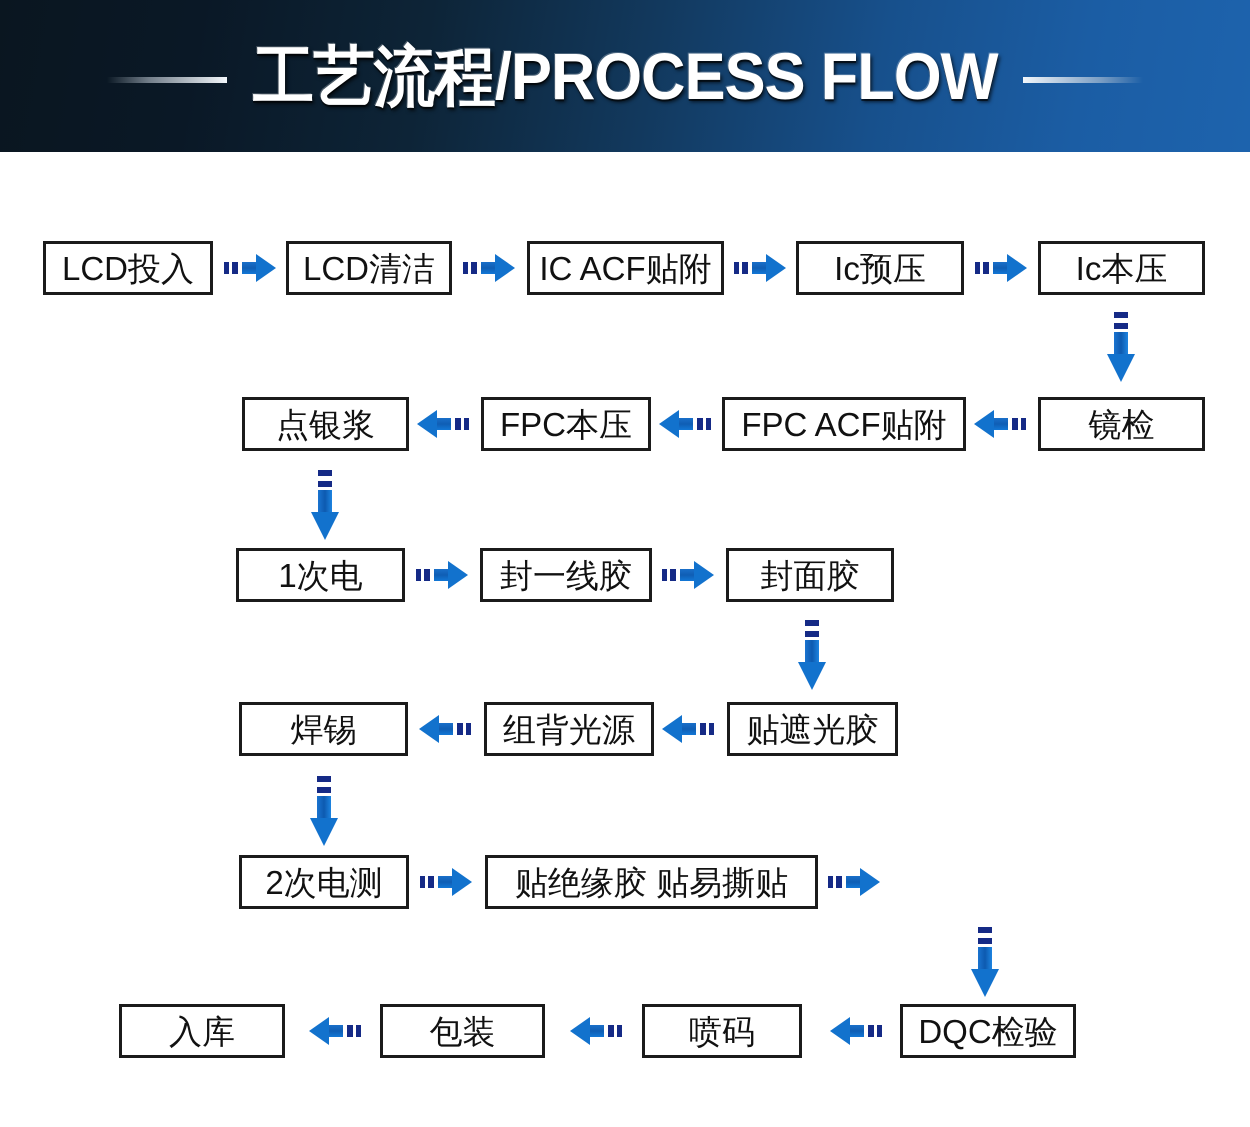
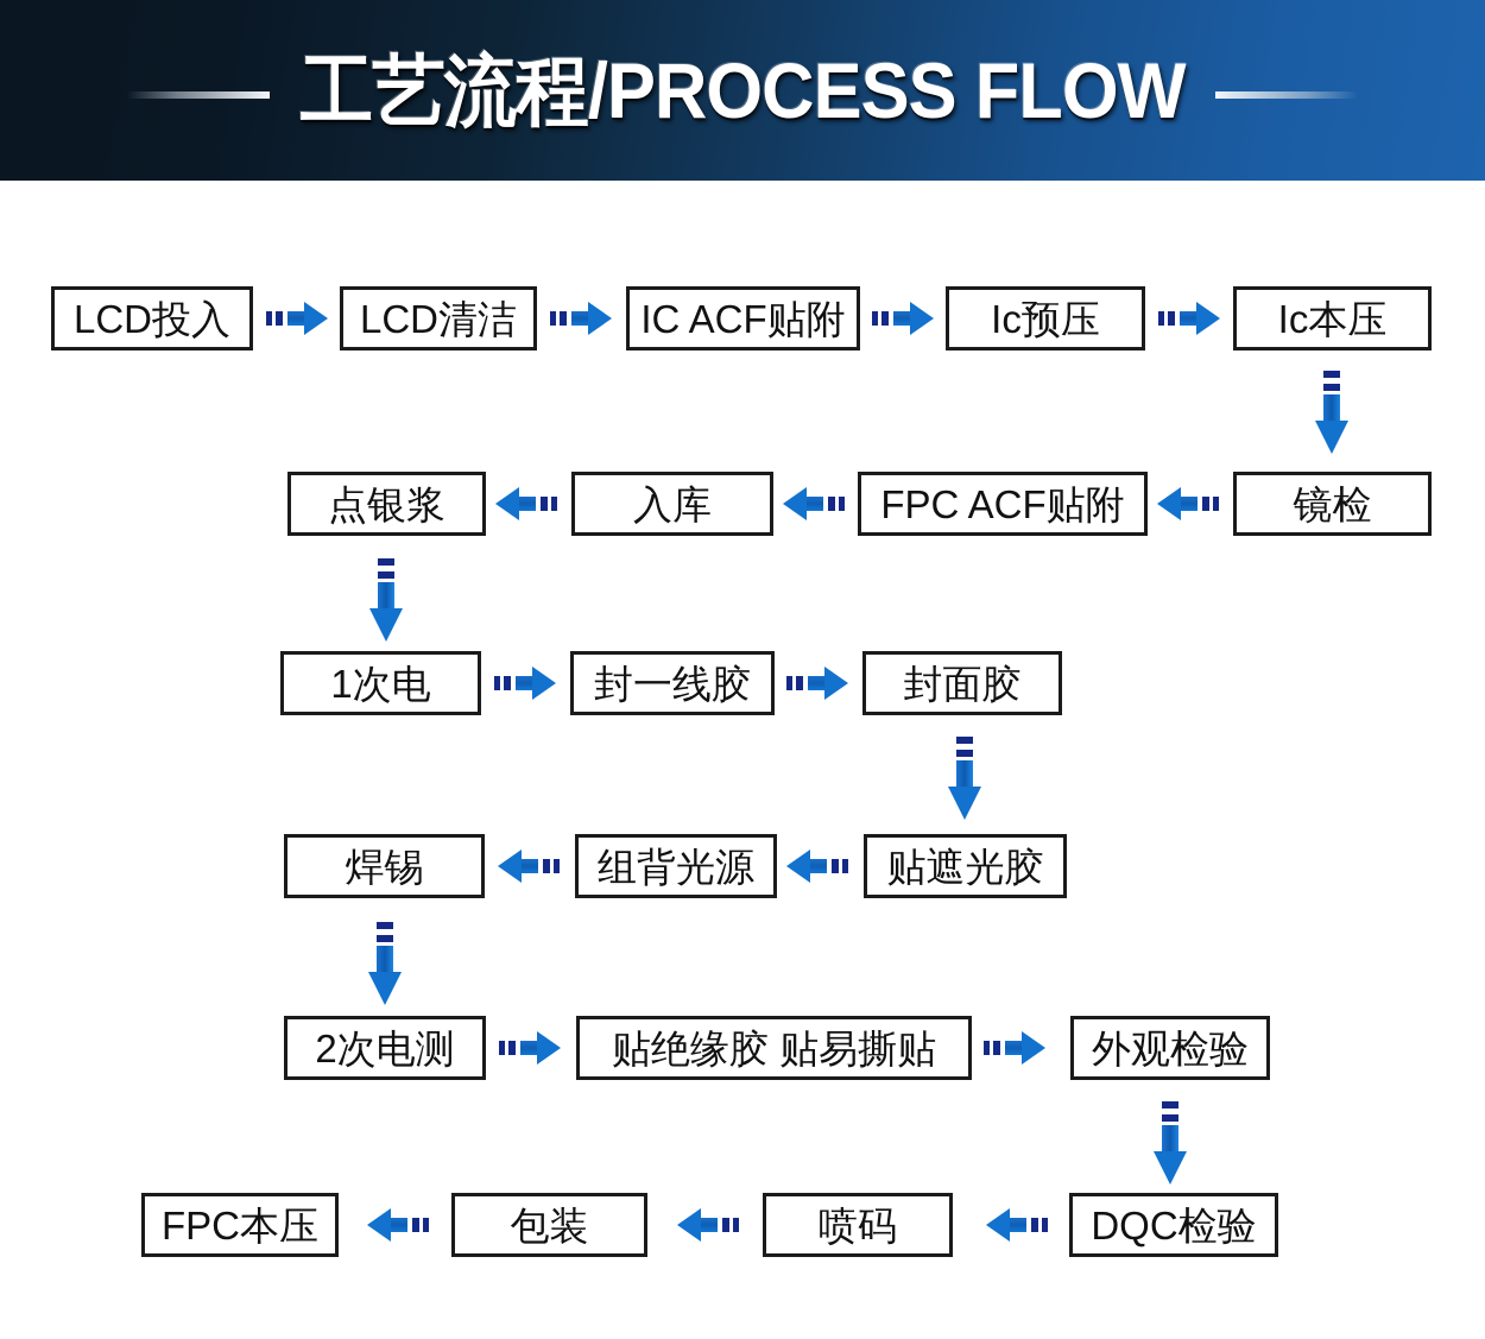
  工艺流程/PROCESS FLOW
  LCD投入
  LCD清洁
  IC ACF贴附
  Ic预压
  Ic本压
  镜检
  FPC ACF贴附
- FPC本压
+ 入库
  点银浆
  1次电
  封一线胶
  封面胶
  贴遮光胶
  组背光源
  焊锡
  2次电测
  贴绝缘胶 贴易撕贴
+ 外观检验
  DQC检验
  喷码
  包装
- 入库
+ FPC本压
